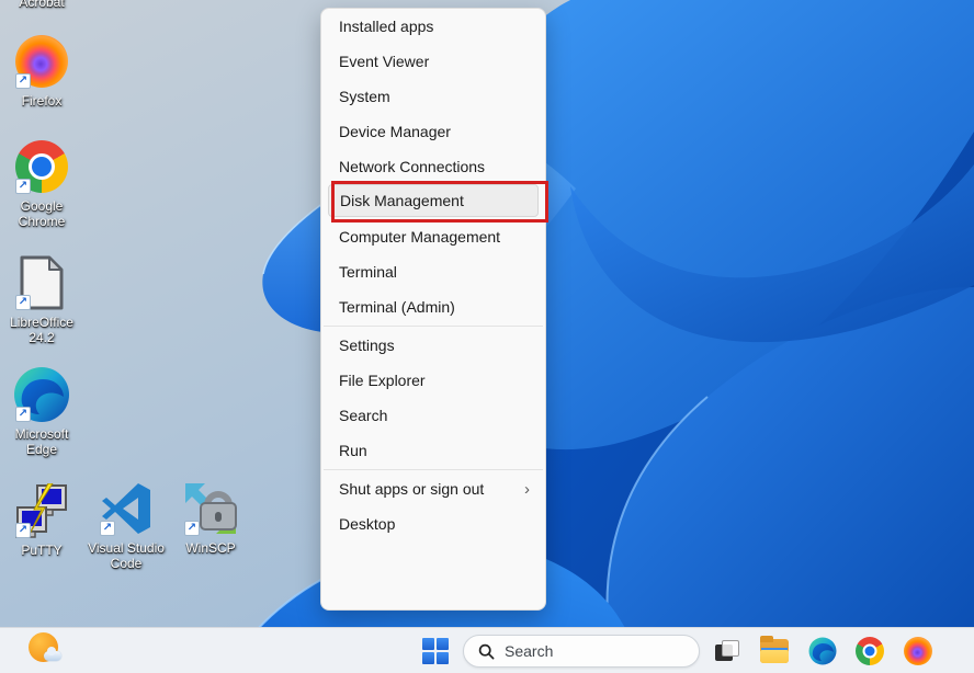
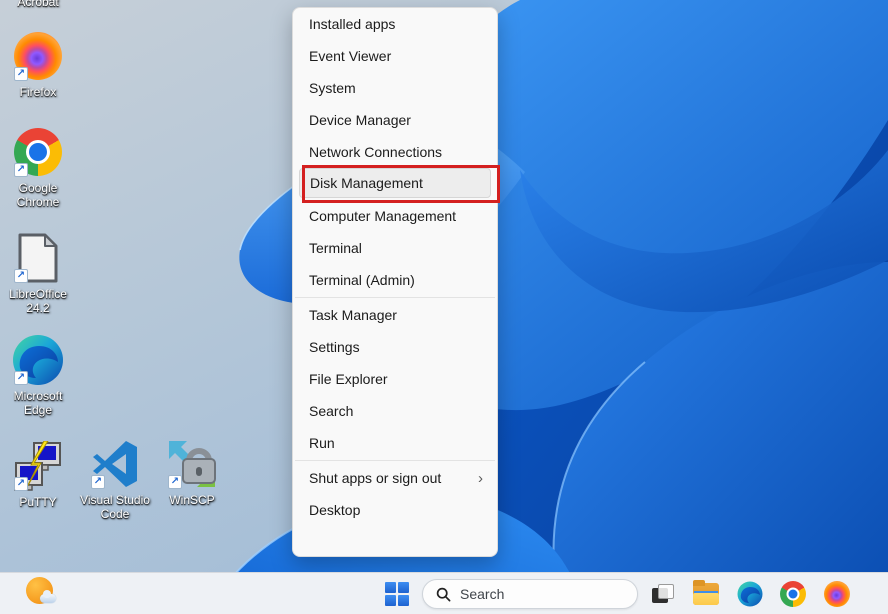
  Acrobat
  ↗
  Firefox
  ↗
  Google Chrome
  ↗
  LibreOffice 24.2
  ↗
  Microsoft Edge
  ↗
  PuTTY
  ↗
  Visual Studio Code
  ↗
  WinSCP
  Installed apps
  Event Viewer
  System
  Device Manager
  Network Connections
  Disk Management
  Computer Management
  Terminal
  Terminal (Admin)
+ Task Manager
  Settings
  File Explorer
  Search
  Run
  Shut apps or sign out
  ›
  Desktop
  Search
